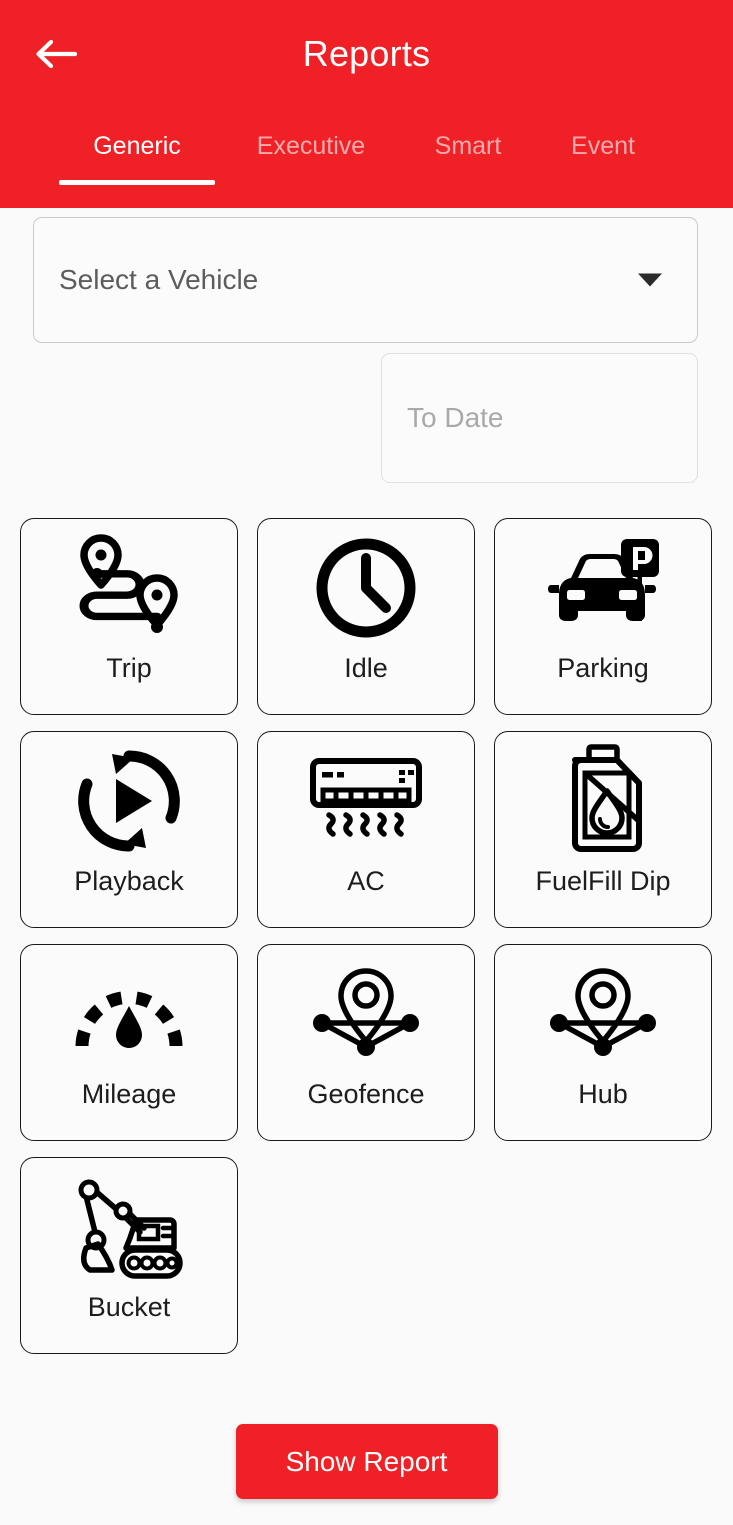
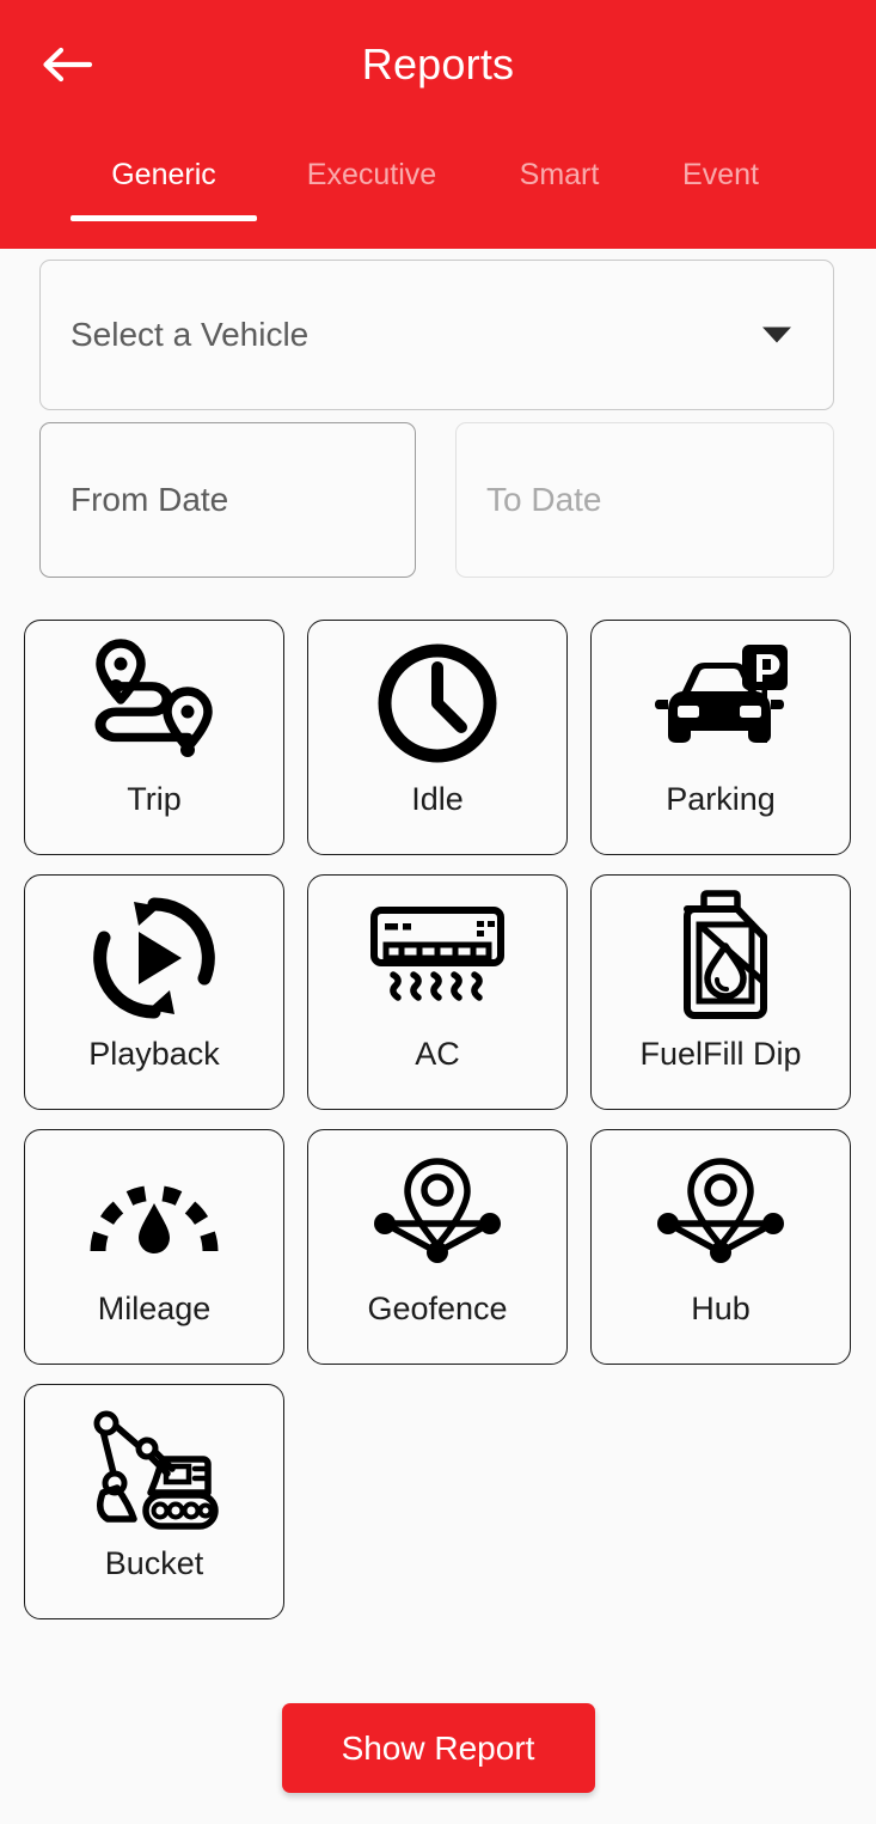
  Reports
  Generic
  Executive
  Smart
  Event
  Select a Vehicle
+ From Date
  To Date
  Trip
  Idle
  Parking
  Playback
  AC
  FuelFill Dip
  Mileage
  Geofence
  Hub
  Bucket
  Show Report
